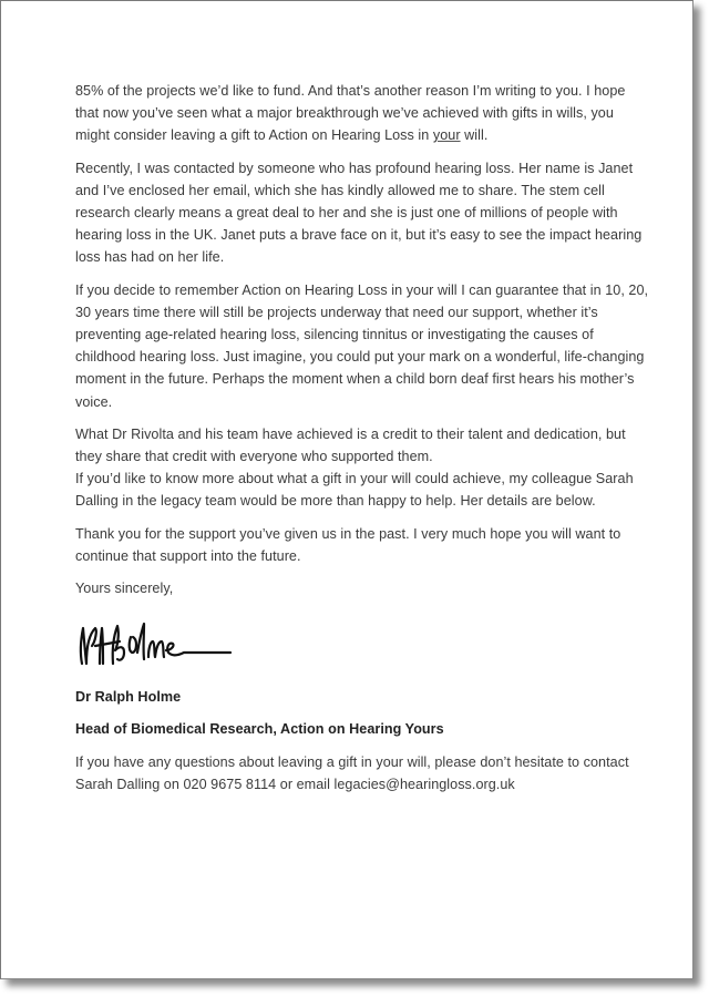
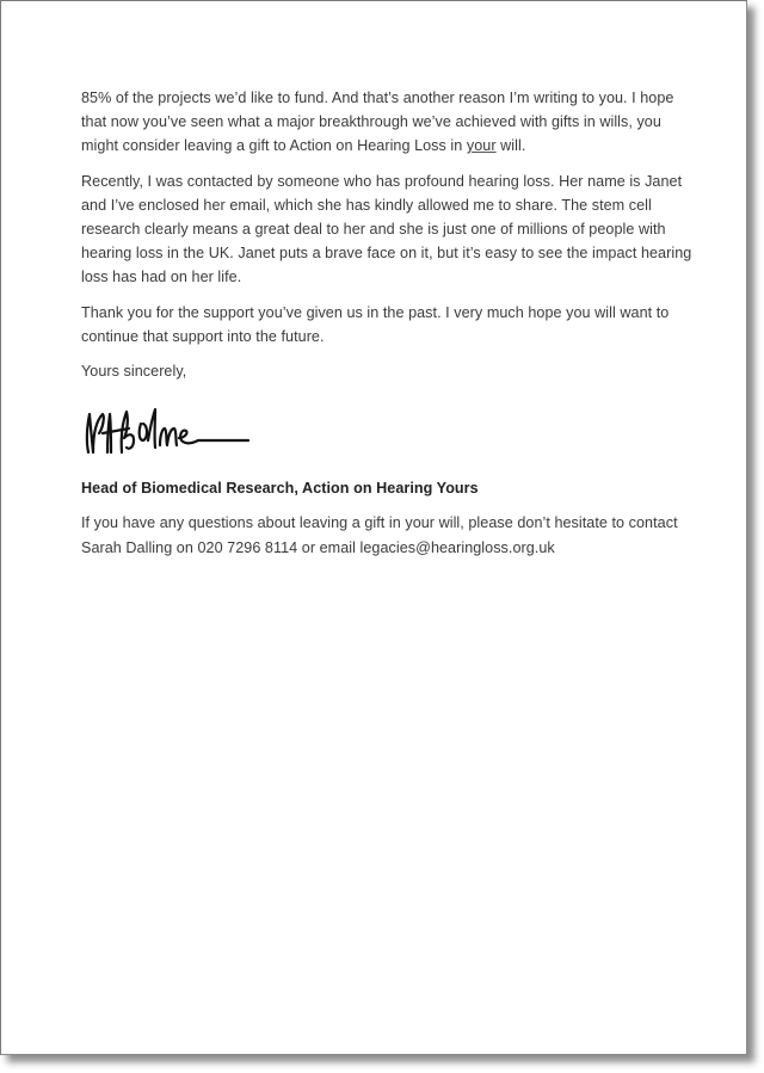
  85% of the projects we’d like to fund. And that’s another reason I’m writing to you. I hope that now you’ve seen what a major breakthrough we’ve achieved with gifts in wills, you might consider leaving a gift to Action on Hearing Loss in your will.
  Recently, I was contacted by someone who has profound hearing loss. Her name is Janet and I’ve enclosed her email, which she has kindly allowed me to share. The stem cell research clearly means a great deal to her and she is just one of millions of people with hearing loss in the UK. Janet puts a brave face on it, but it’s easy to see the impact hearing loss has had on her life.
- If you decide to remember Action on Hearing Loss in your will I can guarantee that in 10, 20, 30 years time there will still be projects underway that need our support, whether it’s preventing age-related hearing loss, silencing tinnitus or investigating the causes of childhood hearing loss. Just imagine, you could put your mark on a wonderful, life-changing moment in the future. Perhaps the moment when a child born deaf first hears his mother’s voice.
- What Dr Rivolta and his team have achieved is a credit to their talent and dedication, but they share that credit with everyone who supported them.
- If you’d like to know more about what a gift in your will could achieve, my colleague Sarah Dalling in the legacy team would be more than happy to help. Her details are below.
  Thank you for the support you’ve given us in the past. I very much hope you will want to continue that support into the future.
  Yours sincerely,
- Dr Ralph Holme
  Head of Biomedical Research, Action on Hearing Yours
- If you have any questions about leaving a gift in your will, please don’t hesitate to contact Sarah Dalling on 020 9675 8114 or email legacies@hearingloss.org.uk
+ If you have any questions about leaving a gift in your will, please don’t hesitate to contact Sarah Dalling on 020 7296 8114 or email legacies@hearingloss.org.uk
